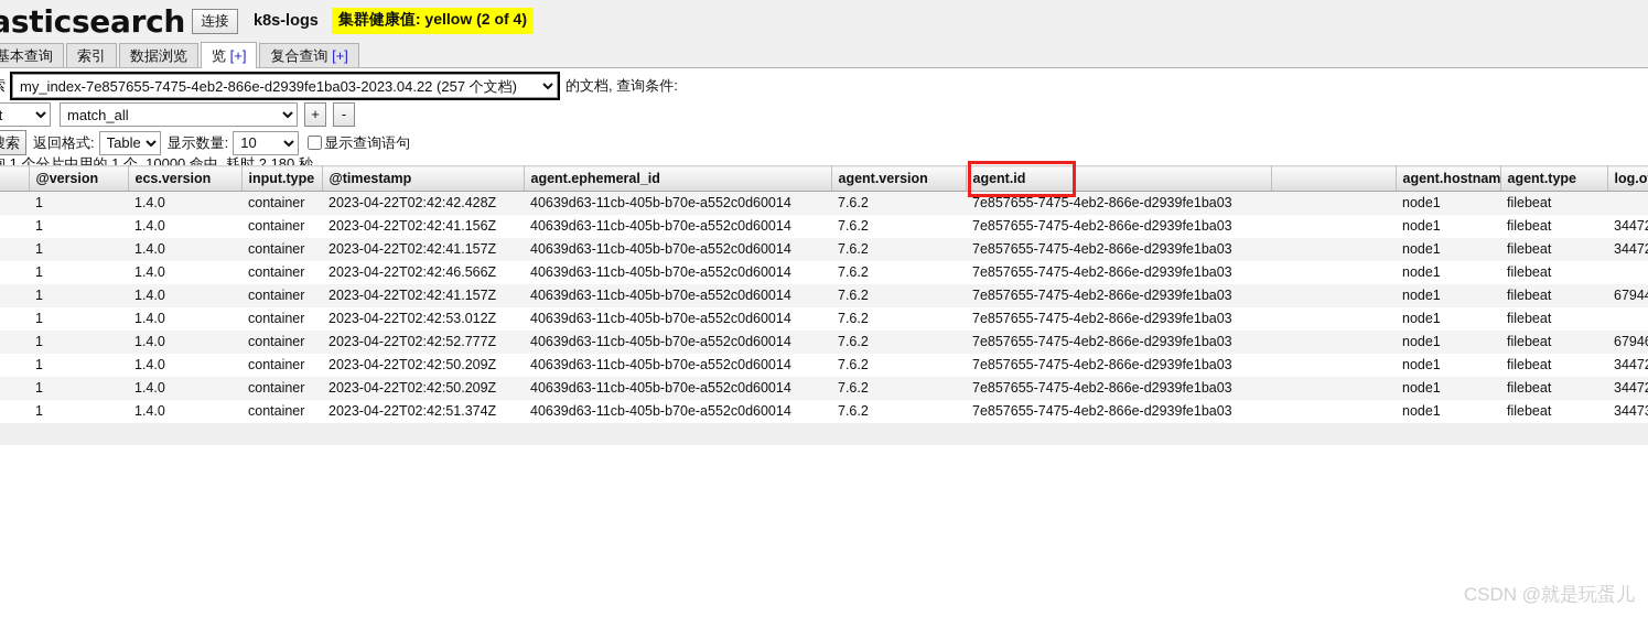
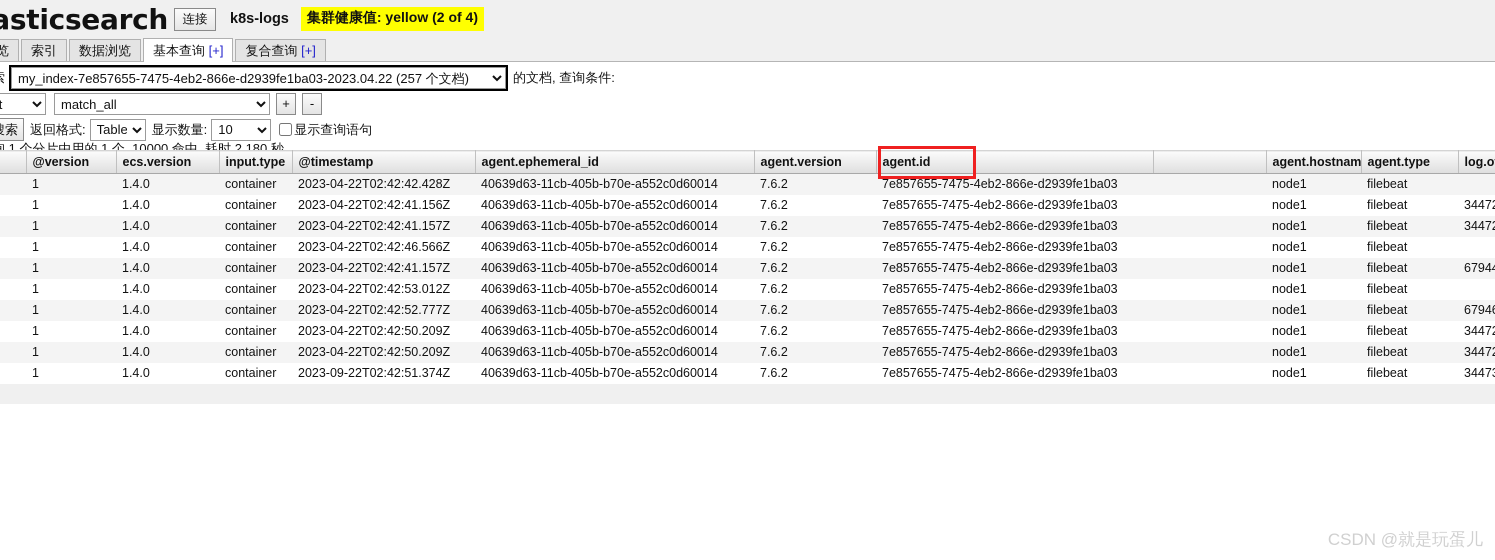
  asticsearch
  连接
  k8s-logs
  集群健康值: yellow (2 of 4)
- 基本查询
+ 览
  索引
  数据浏览
- 览 [+]
+ 基本查询 [+]
  复合查询 [+]
  my_index-7e857655-7475-4eb2-866e-d2939fe1ba03-2023.04.22 (257 个文档)
  的文档, 查询条件:
  match_all
  +
  -
  返回格式:
  Table
  显示数量:
  10
  显示查询语句
  1 个分片中用的 1 个. 10000 命中. 耗时 2.180 秒
  	@version	ecs.version	input.type	@timestamp	agent.ephemeral_id	agent.version	agent.id		agent.hostnam	agent.type	log.o
  	1	1.4.0	container	2023-04-22T02:42:42.428Z	40639d63-11cb-405b-b70e-a552c0d60014	7.6.2	7e857655-7475-4eb2-866e-d2939fe1ba03		node1	filebeat
  	1	1.4.0	container	2023-04-22T02:42:41.156Z	40639d63-11cb-405b-b70e-a552c0d60014	7.6.2	7e857655-7475-4eb2-866e-d2939fe1ba03		node1	filebeat	3447
  	1	1.4.0	container	2023-04-22T02:42:41.157Z	40639d63-11cb-405b-b70e-a552c0d60014	7.6.2	7e857655-7475-4eb2-866e-d2939fe1ba03		node1	filebeat	3447
  	1	1.4.0	container	2023-04-22T02:42:46.566Z	40639d63-11cb-405b-b70e-a552c0d60014	7.6.2	7e857655-7475-4eb2-866e-d2939fe1ba03		node1	filebeat
  	1	1.4.0	container	2023-04-22T02:42:41.157Z	40639d63-11cb-405b-b70e-a552c0d60014	7.6.2	7e857655-7475-4eb2-866e-d2939fe1ba03		node1	filebeat	6794
  	1	1.4.0	container	2023-04-22T02:42:53.012Z	40639d63-11cb-405b-b70e-a552c0d60014	7.6.2	7e857655-7475-4eb2-866e-d2939fe1ba03		node1	filebeat
  	1	1.4.0	container	2023-04-22T02:42:52.777Z	40639d63-11cb-405b-b70e-a552c0d60014	7.6.2	7e857655-7475-4eb2-866e-d2939fe1ba03		node1	filebeat	6794
  	1	1.4.0	container	2023-04-22T02:42:50.209Z	40639d63-11cb-405b-b70e-a552c0d60014	7.6.2	7e857655-7475-4eb2-866e-d2939fe1ba03		node1	filebeat	3447
  	1	1.4.0	container	2023-04-22T02:42:50.209Z	40639d63-11cb-405b-b70e-a552c0d60014	7.6.2	7e857655-7475-4eb2-866e-d2939fe1ba03		node1	filebeat	3447
- 	1	1.4.0	container	2023-04-22T02:42:51.374Z	40639d63-11cb-405b-b70e-a552c0d60014	7.6.2	7e857655-7475-4eb2-866e-d2939fe1ba03		node1	filebeat	3447
+ 	1	1.4.0	container	2023-09-22T02:42:51.374Z	40639d63-11cb-405b-b70e-a552c0d60014	7.6.2	7e857655-7475-4eb2-866e-d2939fe1ba03		node1	filebeat	3447
  CSDN @就是玩蛋儿
